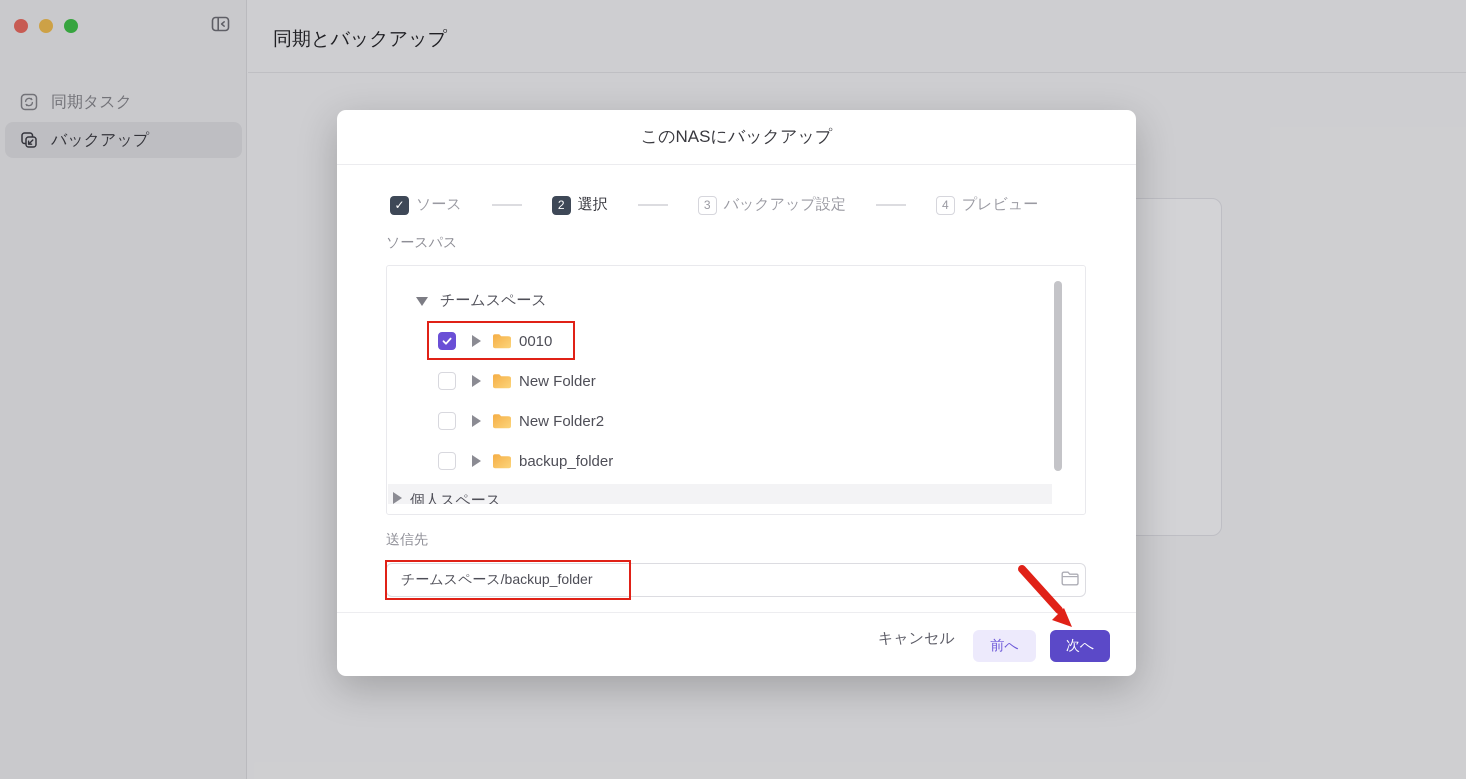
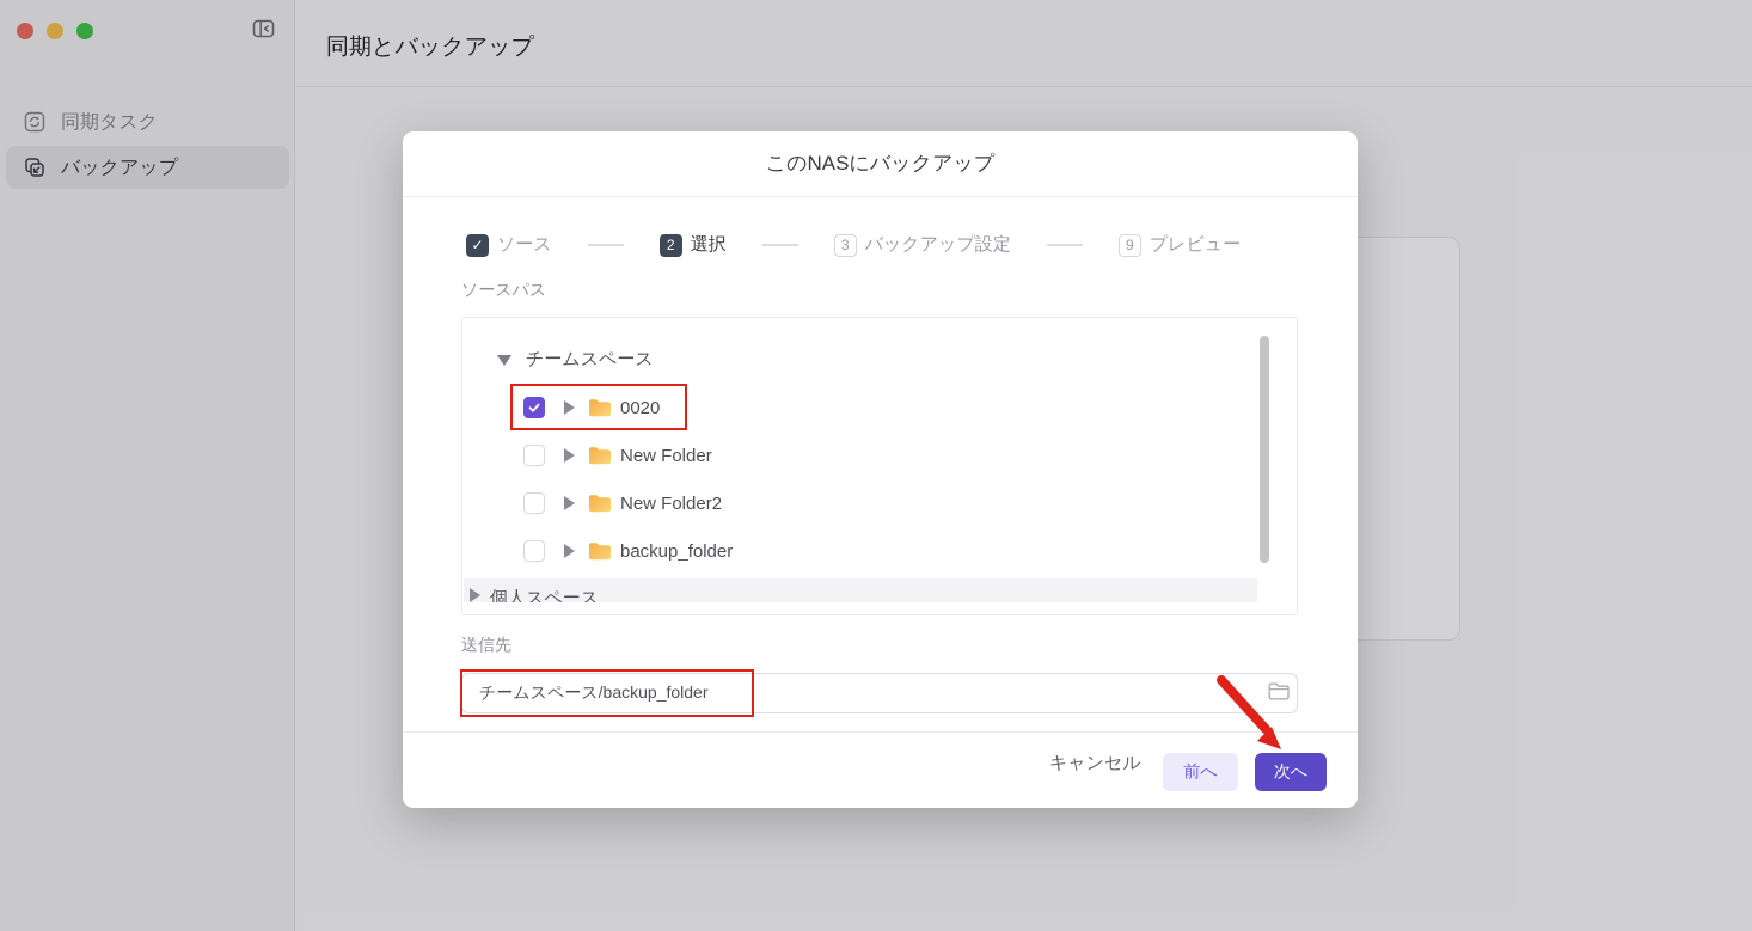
  同期タスク
  バックアップ
  同期とバックアップ
  このNASにバックアップ
  ✓
  ソース
  2
  選択
  3
  バックアップ設定
- 4
+ 9
  プレビュー
  ソースパス
  チームスペース
- 0010
+ 0020
  New Folder
  New Folder2
  backup_folder
  個人スペース
  送信先
  チームスペース/backup_folder
  キャンセル
  前へ
  次へ
